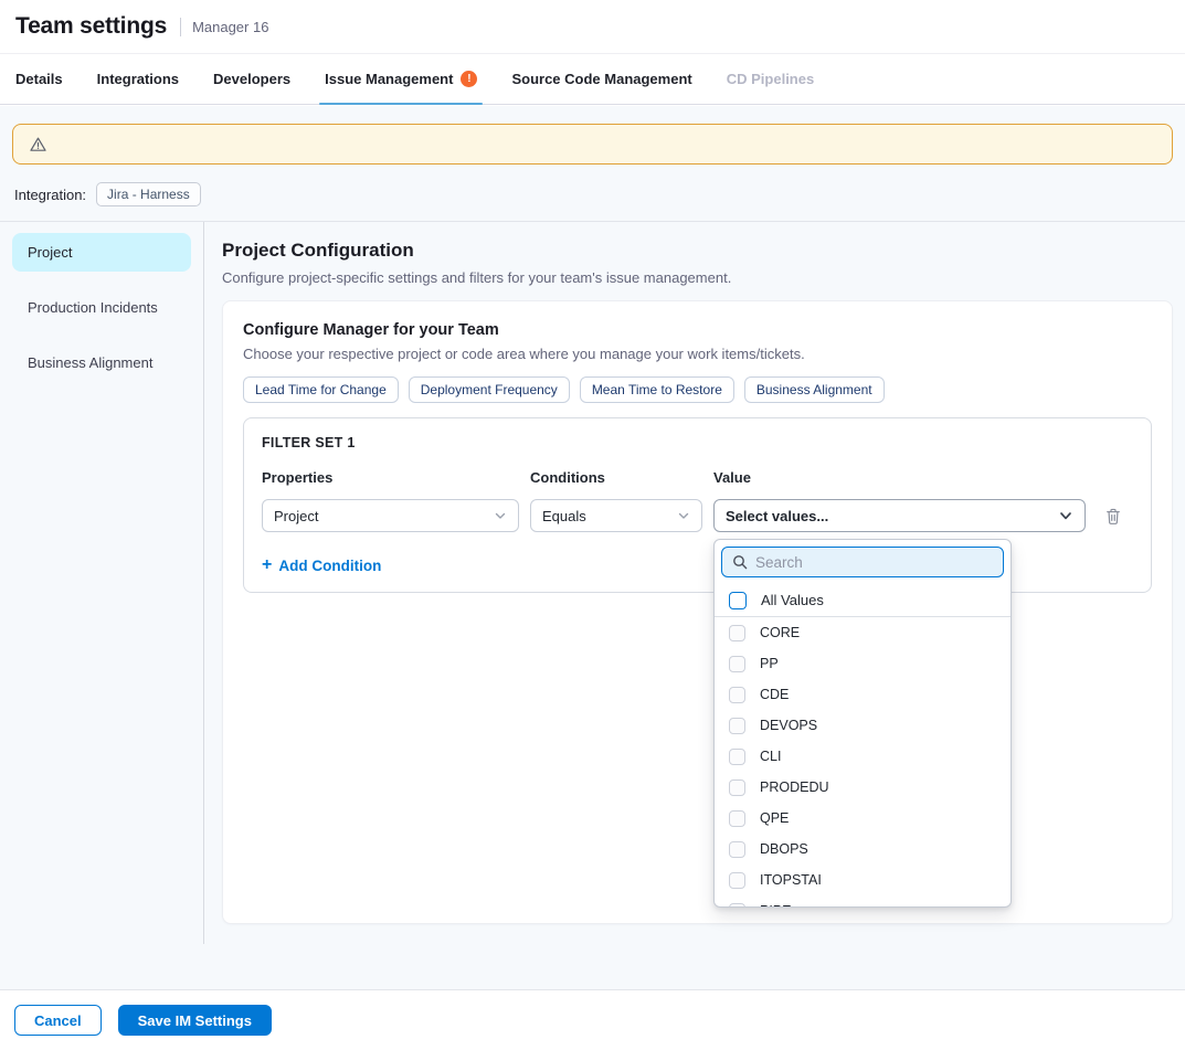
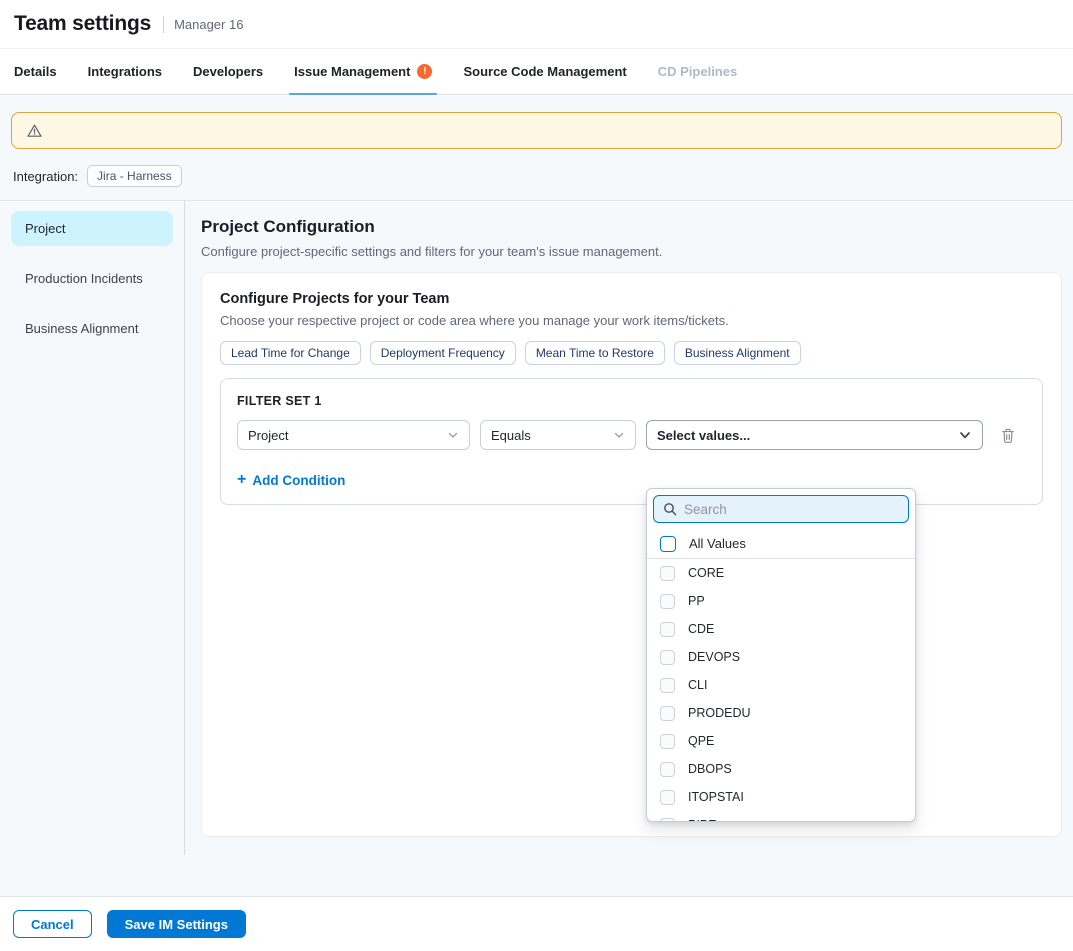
  Team settings
  Manager 16
  Details
  Integrations
  Developers
  Issue Management
  !
  Source Code Management
  CD Pipelines
  Integration:
  Jira - Harness
  Project
  Production Incidents
  Business Alignment
  Project Configuration
  Configure project-specific settings and filters for your team's issue management.
- Configure Manager for your Team
+ Configure Projects for your Team
  Choose your respective project or code area where you manage your work items/tickets.
  Lead Time for Change
  Deployment Frequency
  Mean Time to Restore
  Business Alignment
  FILTER SET 1
- Properties
- Conditions
- Value
  Project
  Equals
  Select values...
  +
  Add Condition
  Search
  All Values
  CORE
  PP
  CDE
  DEVOPS
  CLI
  PRODEDU
  QPE
  DBOPS
  ITOPSTAI
  Cancel
  Save IM Settings
